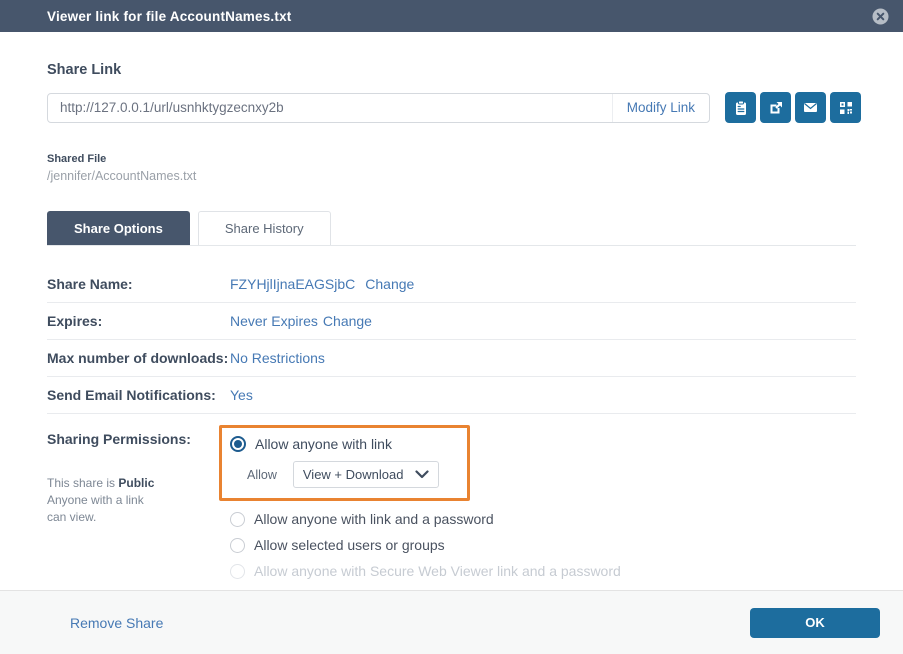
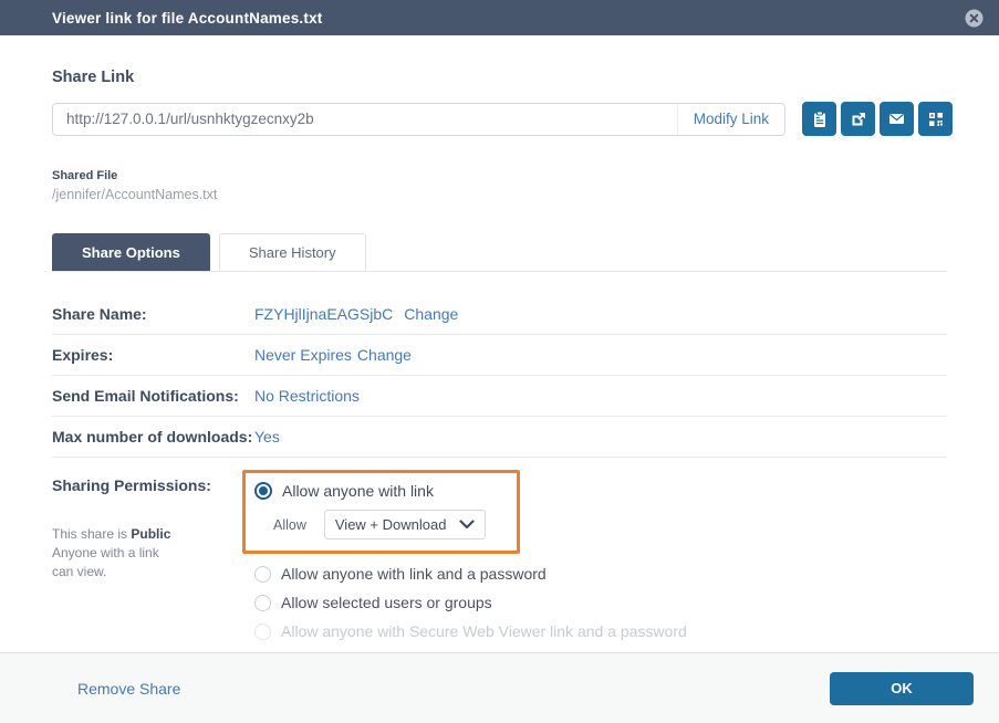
  Viewer link for file AccountNames.txt
  Share Link
  http://127.0.0.1/url/usnhktygzecnxy2b
  Modify Link
  Shared File
  /jennifer/AccountNames.txt
  Share Options
  Share History
  Share Name:
  FZYHjlIjnaEAGSjbC
  Change
  Expires:
  Never Expires
  Change
- Max number of downloads:
+ Send Email Notifications:
  No Restrictions
- Send Email Notifications:
+ Max number of downloads:
  Yes
  Sharing Permissions:
  This share is Public
  Anyone with a link
  can view.
  Allow anyone with link
  Allow
  View + Download
  Allow anyone with link and a password
  Allow selected users or groups
  Allow anyone with Secure Web Viewer link and a password
  Remove Share
  OK
